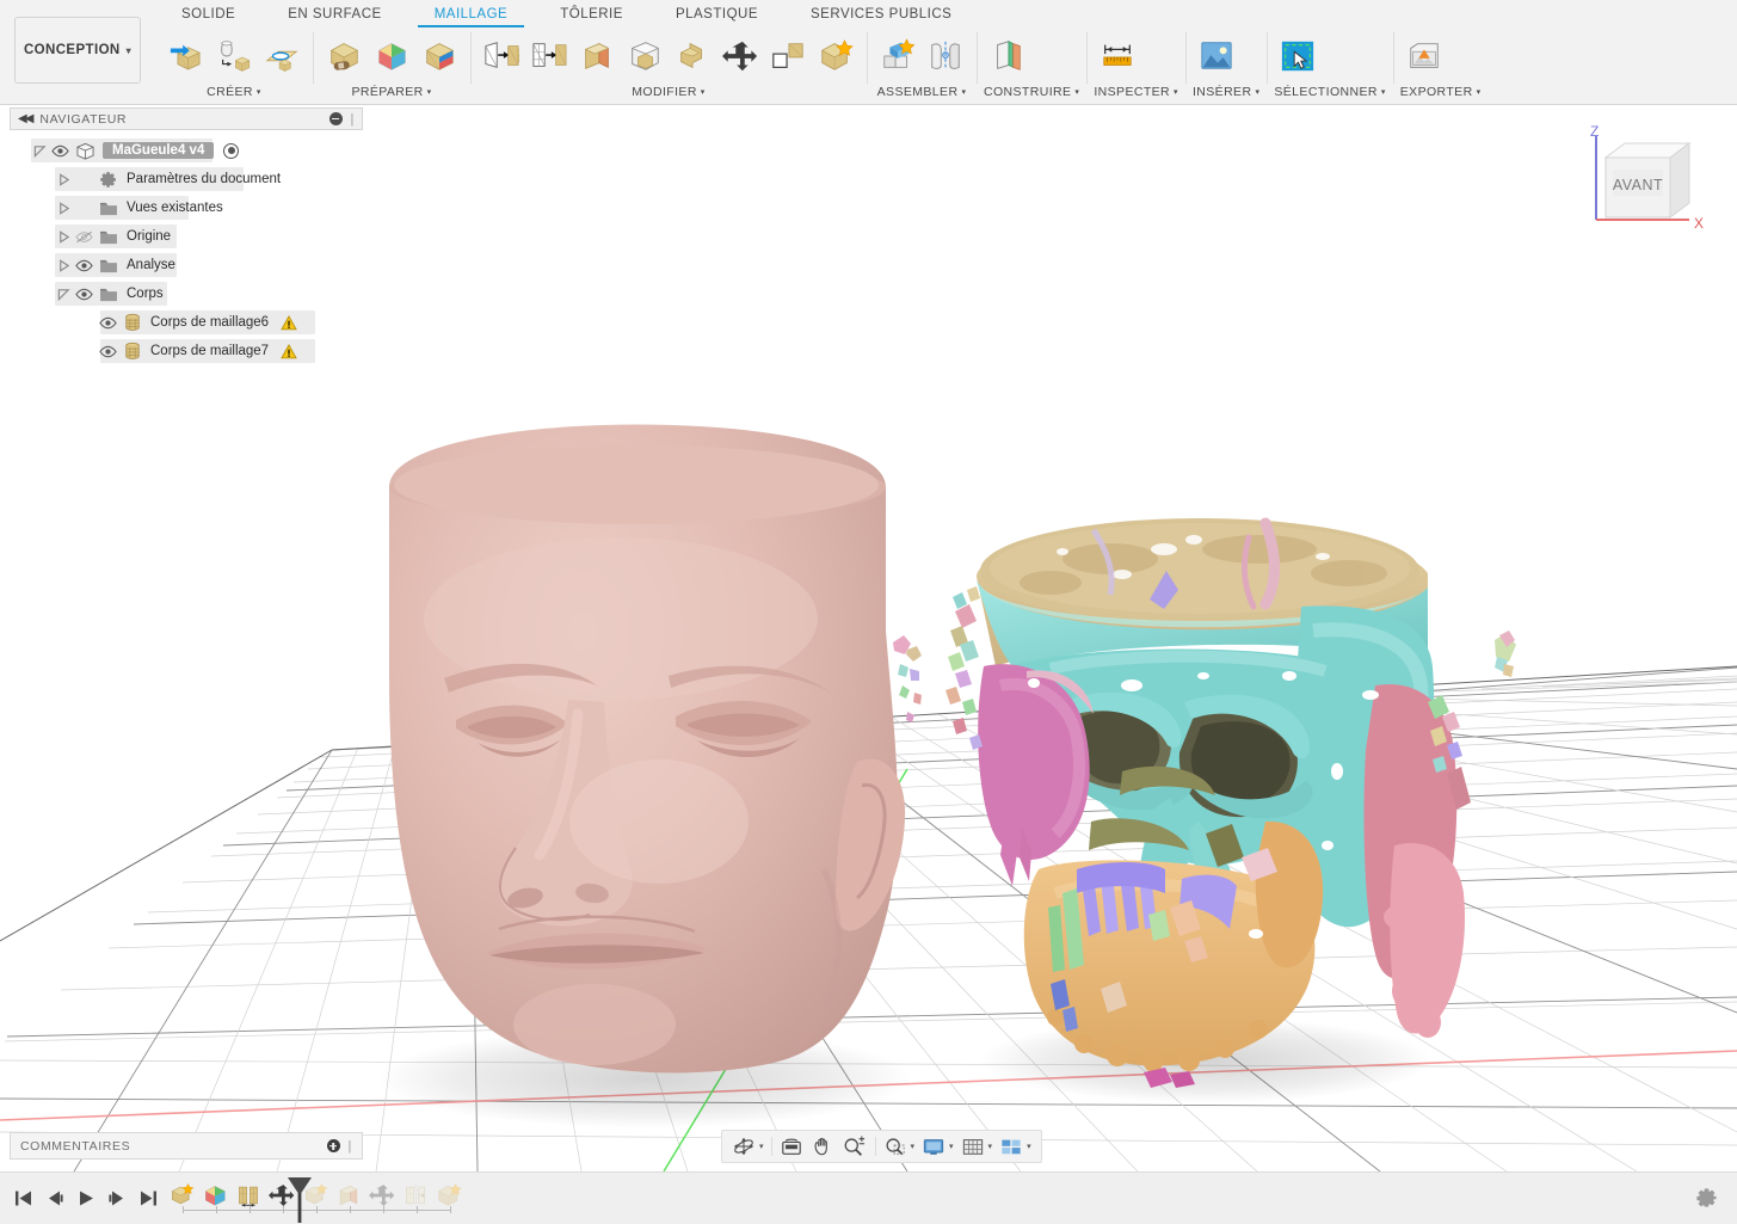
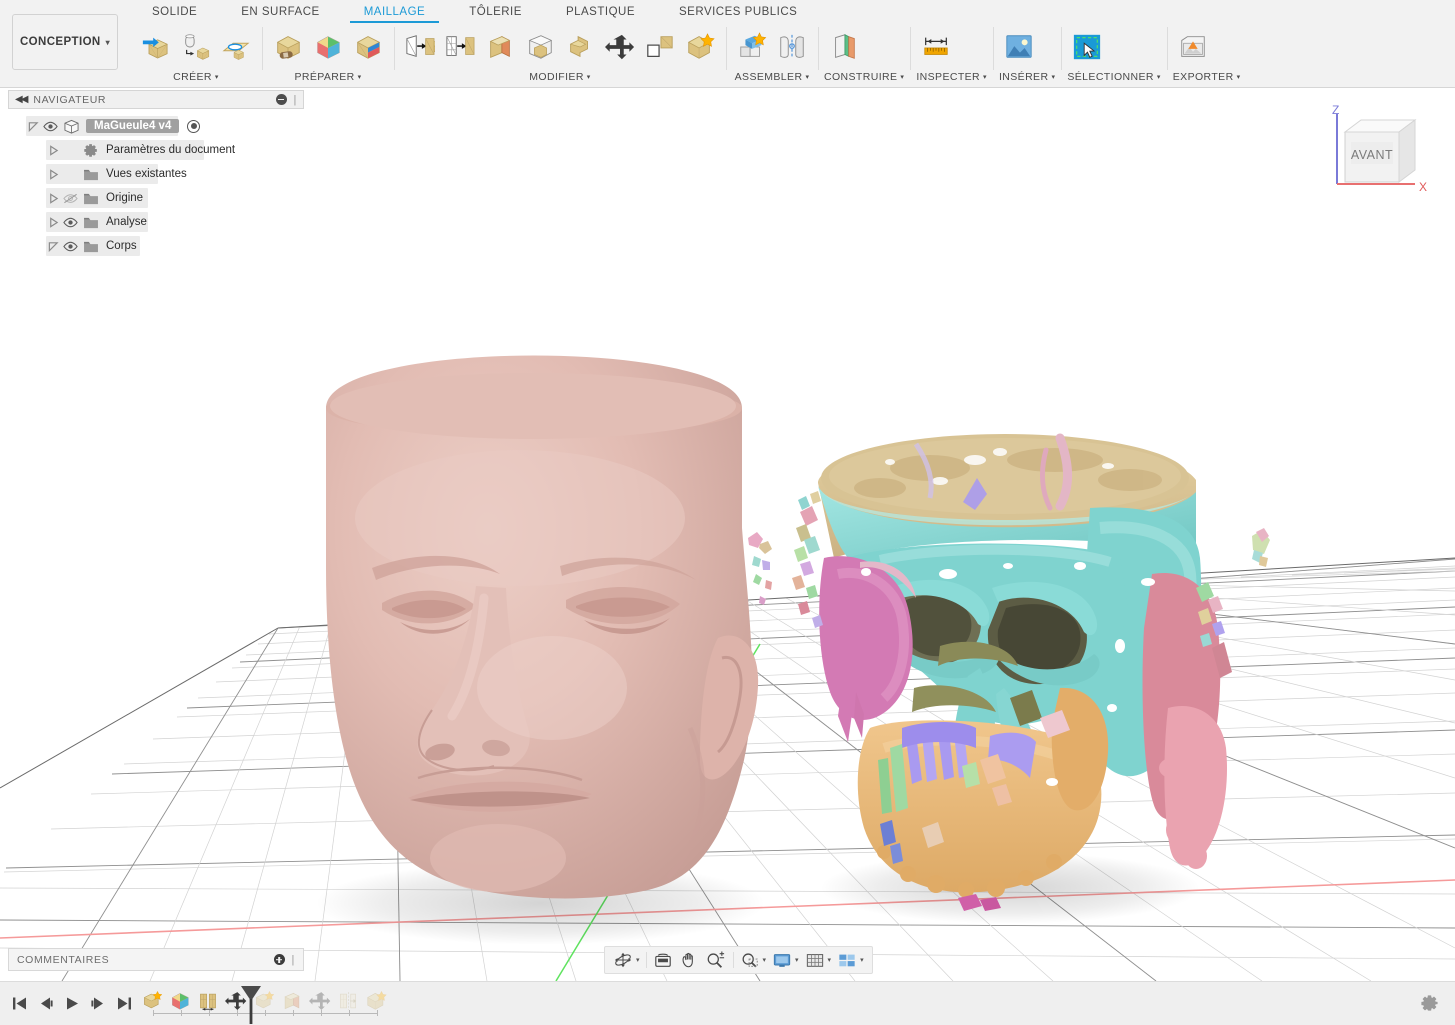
  CONCEPTION
  ▾
  SOLIDE
  EN SURFACE
  MAILLAGE
  TÔLERIE
  PLASTIQUE
  SERVICES PUBLICS
  CRÉER
  PRÉPARER
  MODIFIER
  ASSEMBLER
  CONSTRUIRE
  INSPECTER
  INSÉRER
  SÉLECTIONNER
  EXPORTER
  AVANT
  Z
  X
  ◀◀
  NAVIGATEUR
  |
  MaGueule4 v4
  Paramètres du document
  Vues existantes
  Origine
  Analyse
  Corps
- Corps de maillage6
- Corps de maillage7
  COMMENTAIRES
  |
